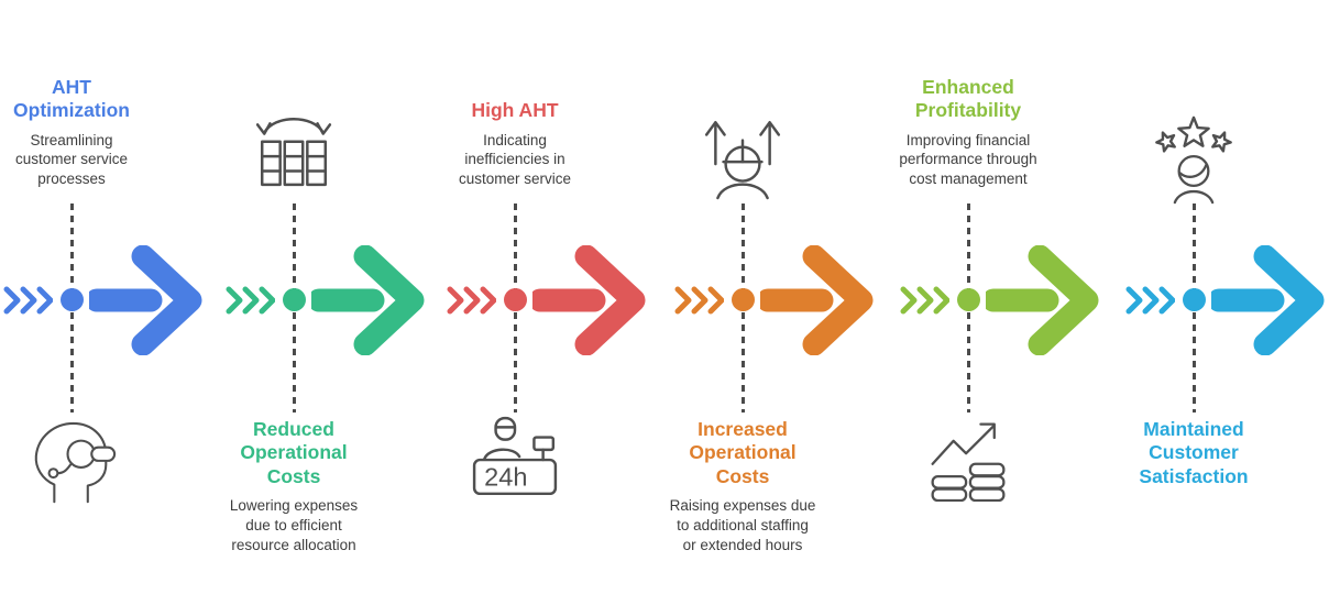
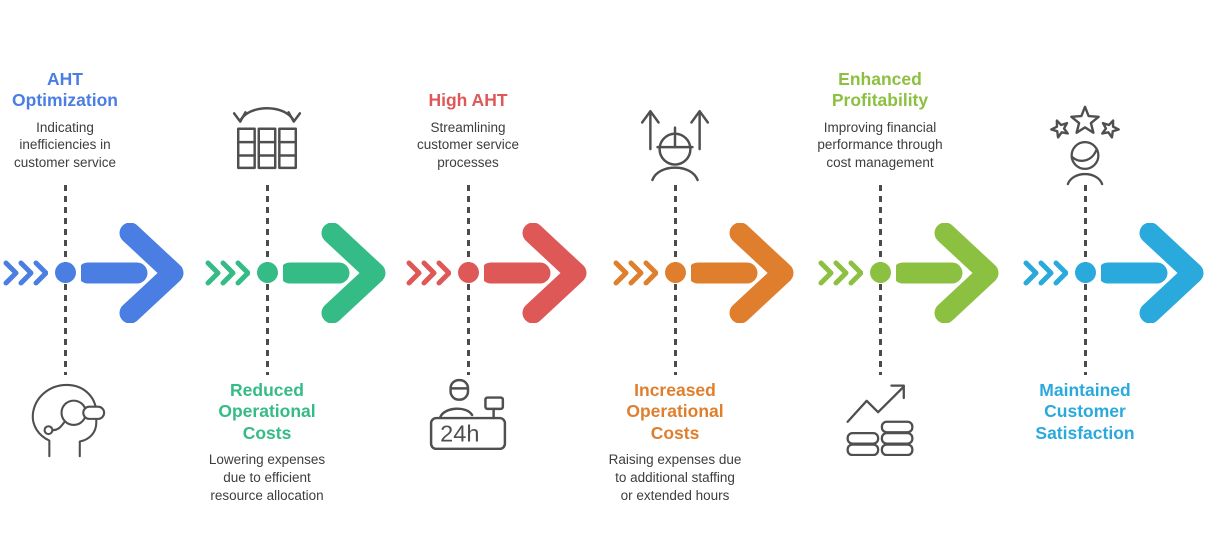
  AHT Optimization
- Streamlining customer service processes
+ Indicating inefficiencies in customer service
  Reduced Operational Costs
  Lowering expenses due to efficient resource allocation
  High AHT
- Indicating inefficiencies in customer service
+ Streamlining customer service processes
  24h
  Increased Operational Costs
  Raising expenses due to additional staffing or extended hours
  Enhanced Profitability
  Improving financial performance through cost management
  Maintained Customer Satisfaction
